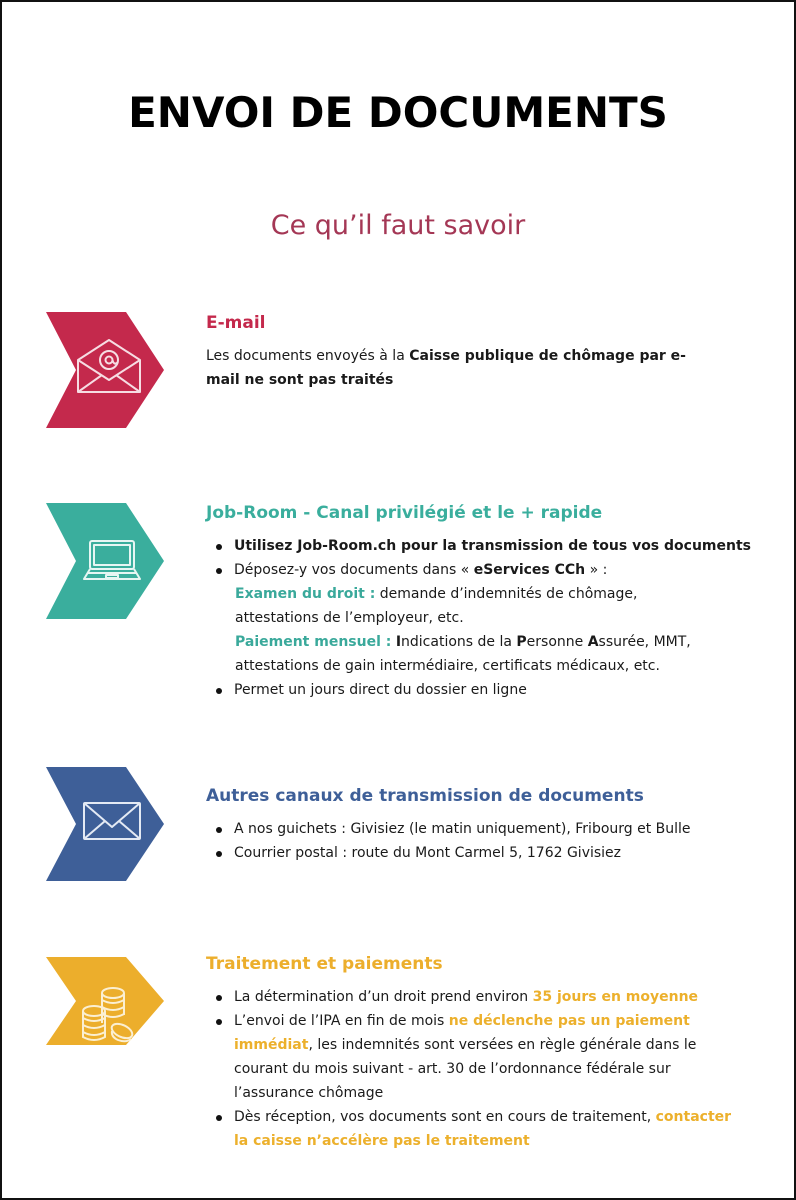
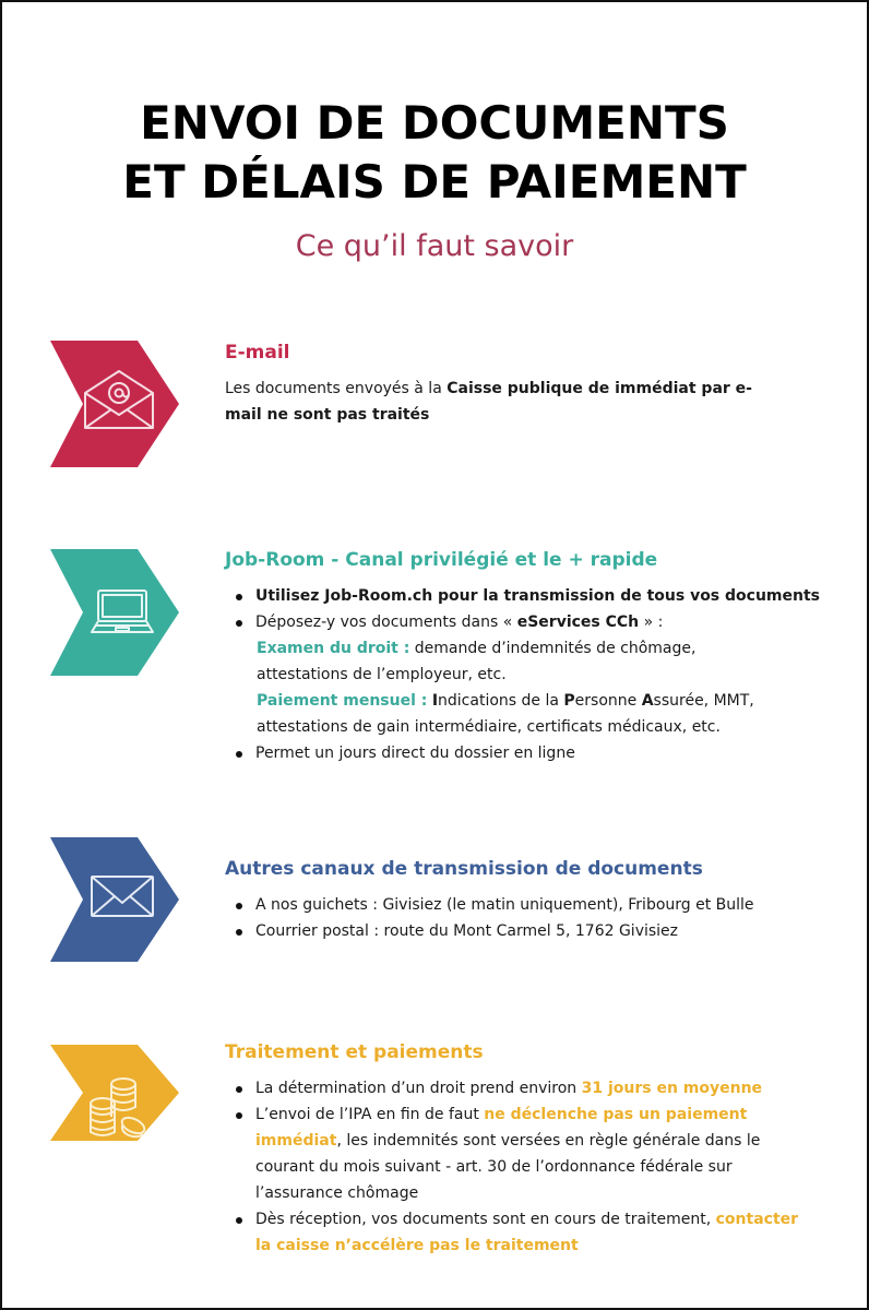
  ENVOI DE DOCUMENTS
+ ET DÉLAIS DE PAIEMENT
  Ce qu’il faut savoir
  E-mail
- Les documents envoyés à la Caisse publique de chômage par e-mail ne sont pas traités
+ Les documents envoyés à la Caisse publique de immédiat par e-mail ne sont pas traités
  Job-Room - Canal privilégié et le + rapide
  Utilisez Job-Room.ch pour la transmission de tous vos documents
  Déposez-y vos documents dans « eServices CCh » :
  Examen du droit : demande d’indemnités de chômage, attestations de l’employeur, etc.
  Paiement mensuel : Indications de la Personne Assurée, MMT, attestations de gain intermédiaire, certificats médicaux, etc.
  Permet un jours direct du dossier en ligne
  Autres canaux de transmission de documents
  A nos guichets : Givisiez (le matin uniquement), Fribourg et Bulle
  Courrier postal : route du Mont Carmel 5, 1762 Givisiez
  Traitement et paiements
- La détermination d’un droit prend environ 35 jours en moyenne
+ La détermination d’un droit prend environ 31 jours en moyenne
- L’envoi de l’IPA en fin de mois ne déclenche pas un paiement immédiat, les indemnités sont versées en règle générale dans le courant du mois suivant - art. 30 de l’ordonnance fédérale sur l’assurance chômage
+ L’envoi de l’IPA en fin de faut ne déclenche pas un paiement immédiat, les indemnités sont versées en règle générale dans le courant du mois suivant - art. 30 de l’ordonnance fédérale sur l’assurance chômage
  Dès réception, vos documents sont en cours de traitement, contacter la caisse n’accélère pas le traitement
